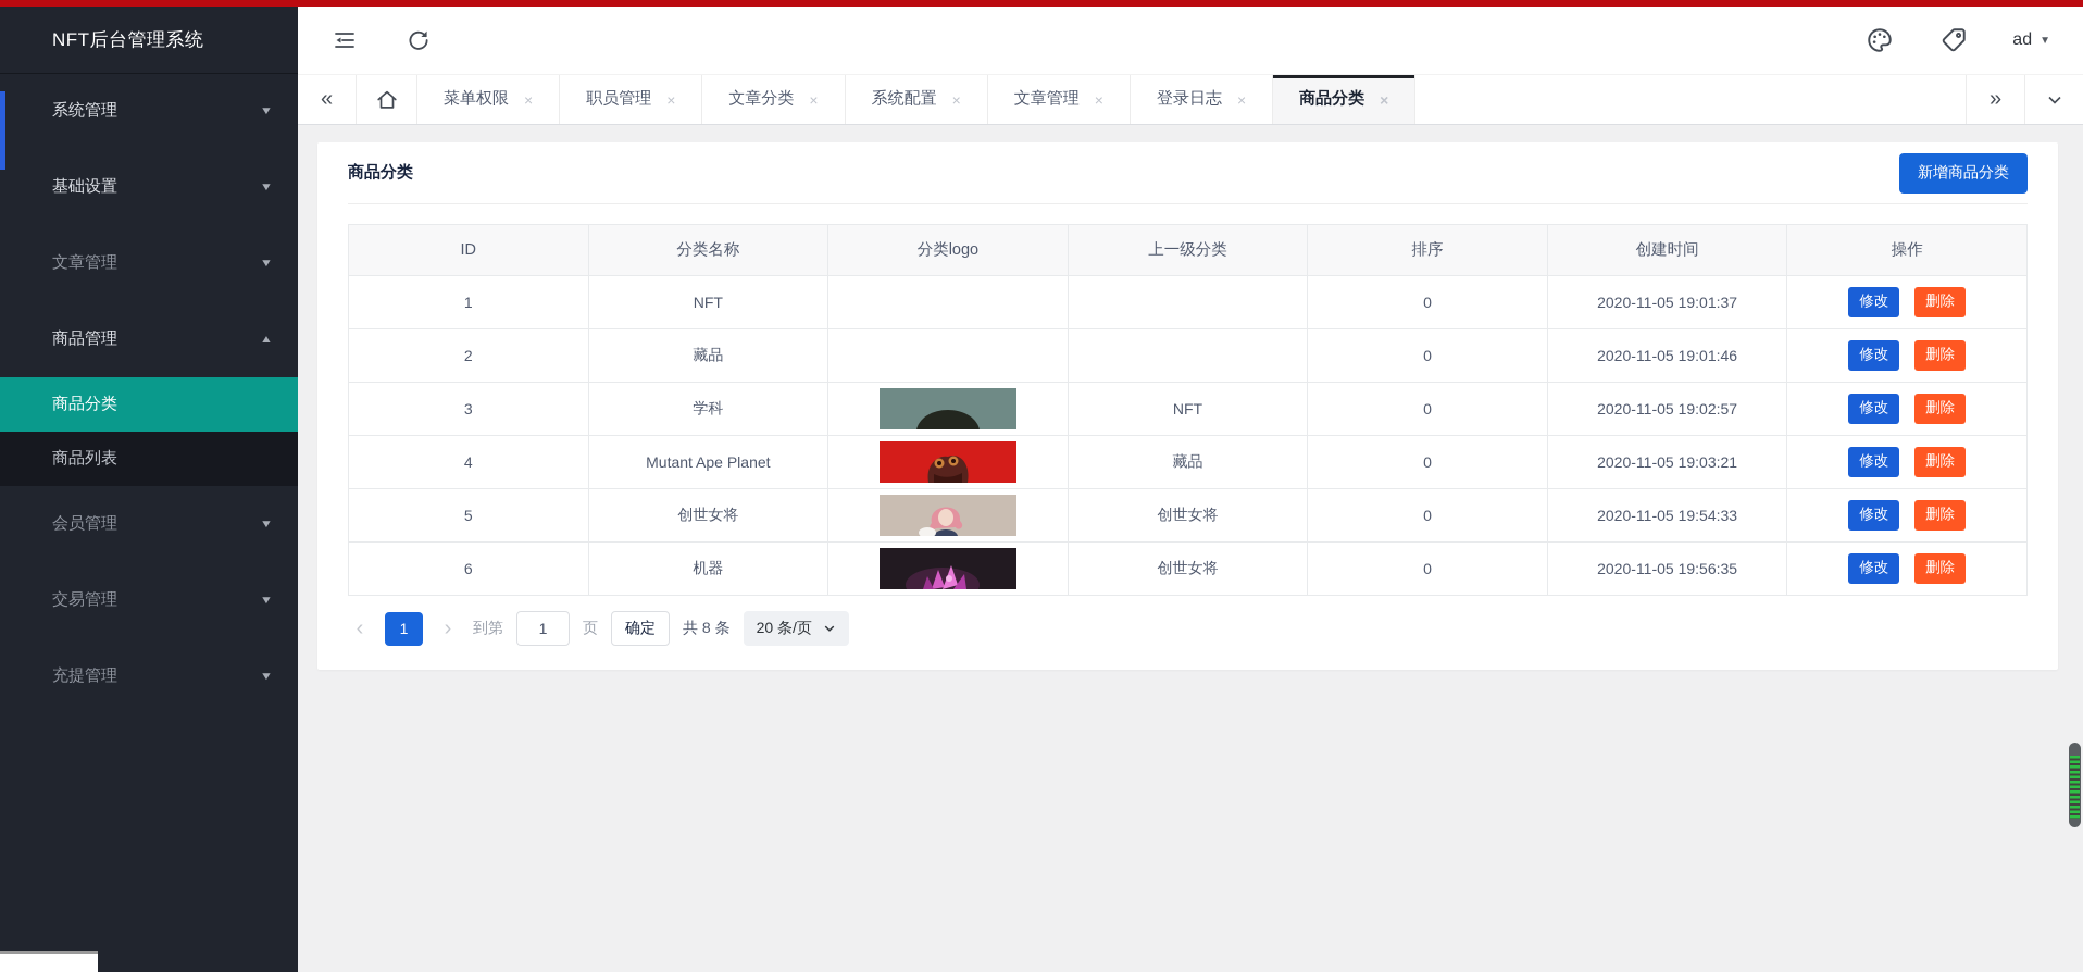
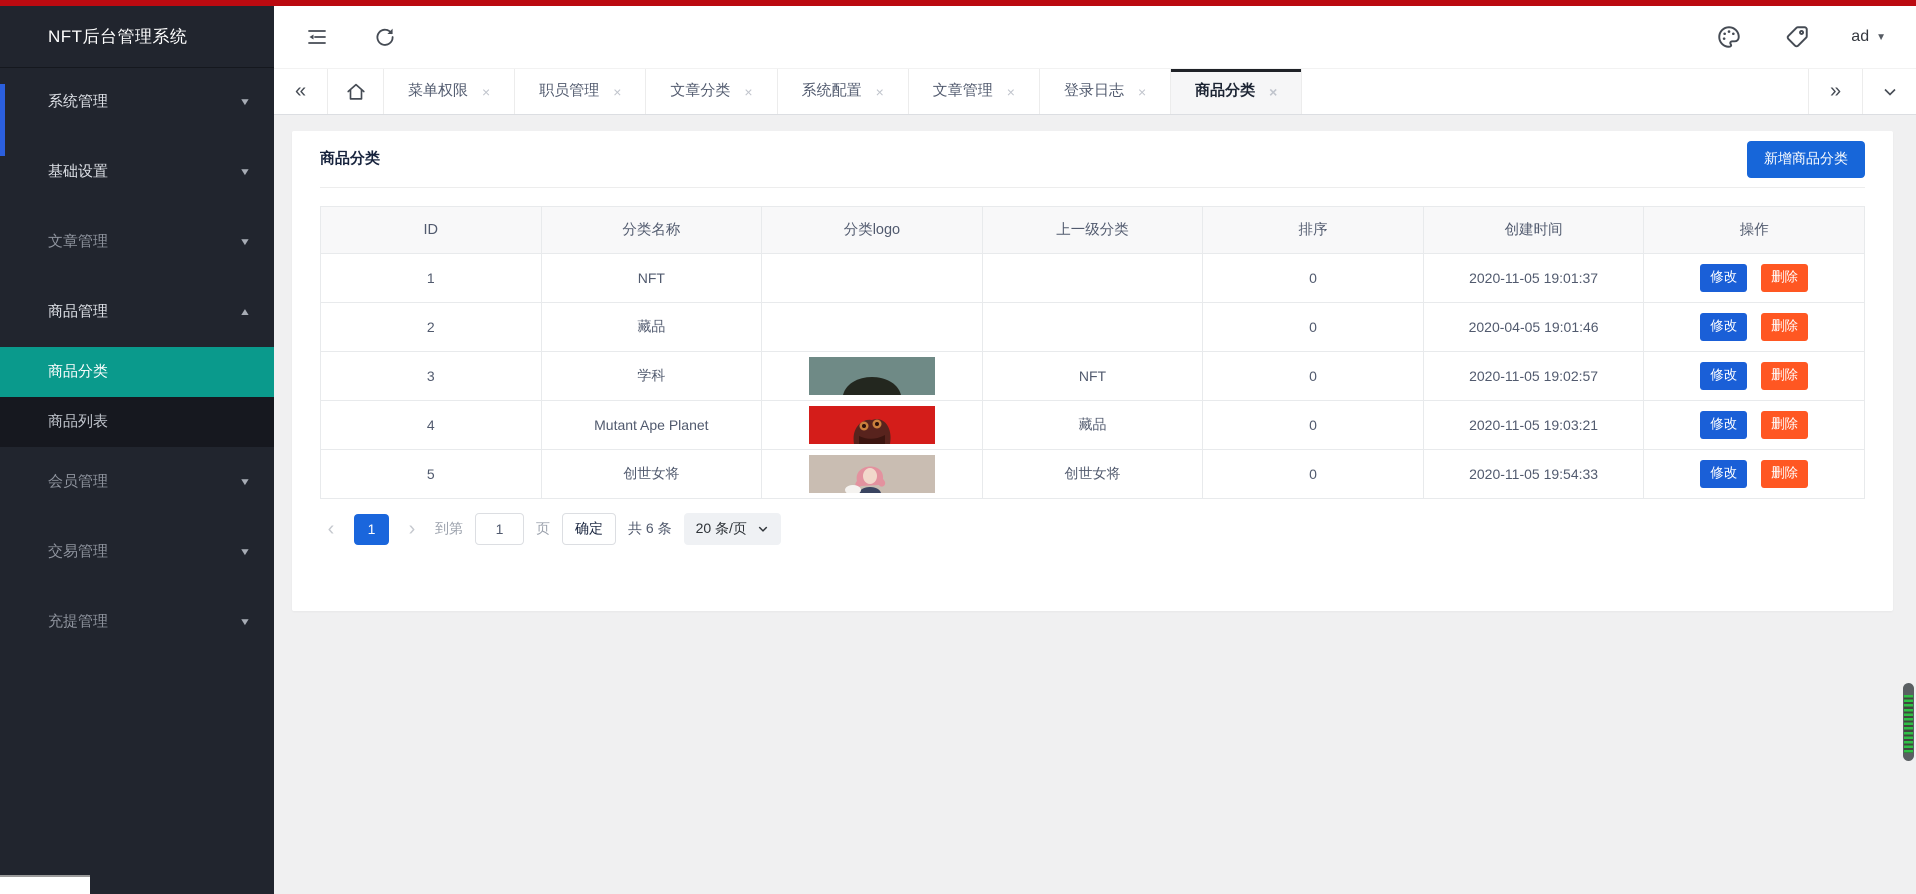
  NFT后台管理系统
  系统管理
  ▼
  基础设置
  ▼
  文章管理
  ▼
  商品管理
  ▲
  商品分类
  商品列表
  会员管理
  ▼
  交易管理
  ▼
  充提管理
  ▼
  ad
  ▼
  «
  菜单权限
  ×
  职员管理
  ×
  文章分类
  ×
  系统配置
  ×
  文章管理
  ×
  登录日志
  ×
  商品分类
  ×
  »
  商品分类
  新增商品分类
  ID	分类名称	分类logo	上一级分类	排序	创建时间	操作
  1	NFT			0	2020-11-05 19:01:37	修改 删除
- 2	藏品			0	2020-11-05 19:01:46	修改 删除
+ 2	藏品			0	2020-04-05 19:01:46	修改 删除
  3	学科		NFT	0	2020-11-05 19:02:57	修改 删除
  4	Mutant Ape Planet		藏品	0	2020-11-05 19:03:21	修改 删除
  5	创世女将		创世女将	0	2020-11-05 19:54:33	修改 删除
- 6	机器		创世女将	0	2020-11-05 19:56:35	修改 删除
  ‹
  1
  ›
  到第
  1
  页
  确定
- 共 8 条
+ 共 6 条
  20 条/页
